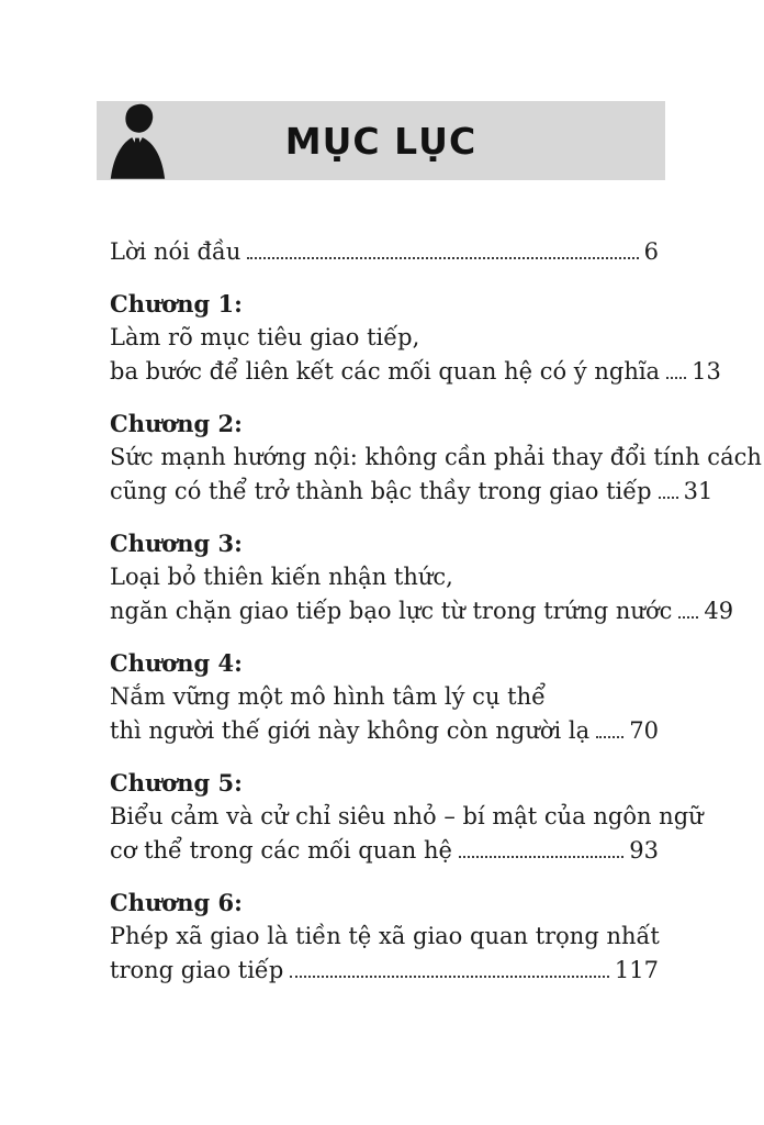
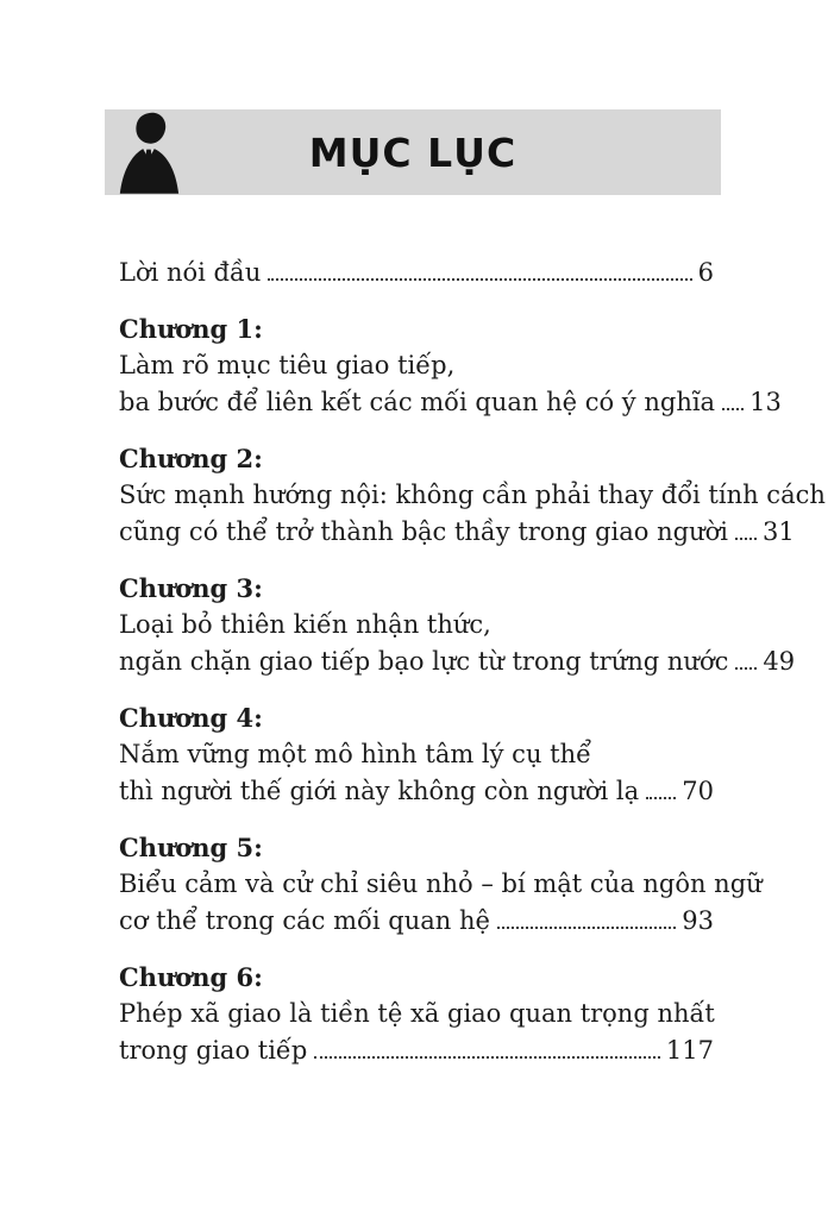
  MỤC LỤC
  Lời nói đầu
  6
  Chương 1:
  Làm rõ mục tiêu giao tiếp,
  ba bước để liên kết các mối quan hệ có ý nghĩa
  13
  Chương 2:
  Sức mạnh hướng nội: không cần phải thay đổi tính cách
- cũng có thể trở thành bậc thầy trong giao tiếp
+ cũng có thể trở thành bậc thầy trong giao người
  31
  Chương 3:
  Loại bỏ thiên kiến nhận thức,
  ngăn chặn giao tiếp bạo lực từ trong trứng nước
  49
  Chương 4:
  Nắm vững một mô hình tâm lý cụ thể
  thì người thế giới này không còn người lạ
  70
  Chương 5:
  Biểu cảm và cử chỉ siêu nhỏ – bí mật của ngôn ngữ
  cơ thể trong các mối quan hệ
  93
  Chương 6:
  Phép xã giao là tiền tệ xã giao quan trọng nhất
  trong giao tiếp
  117
